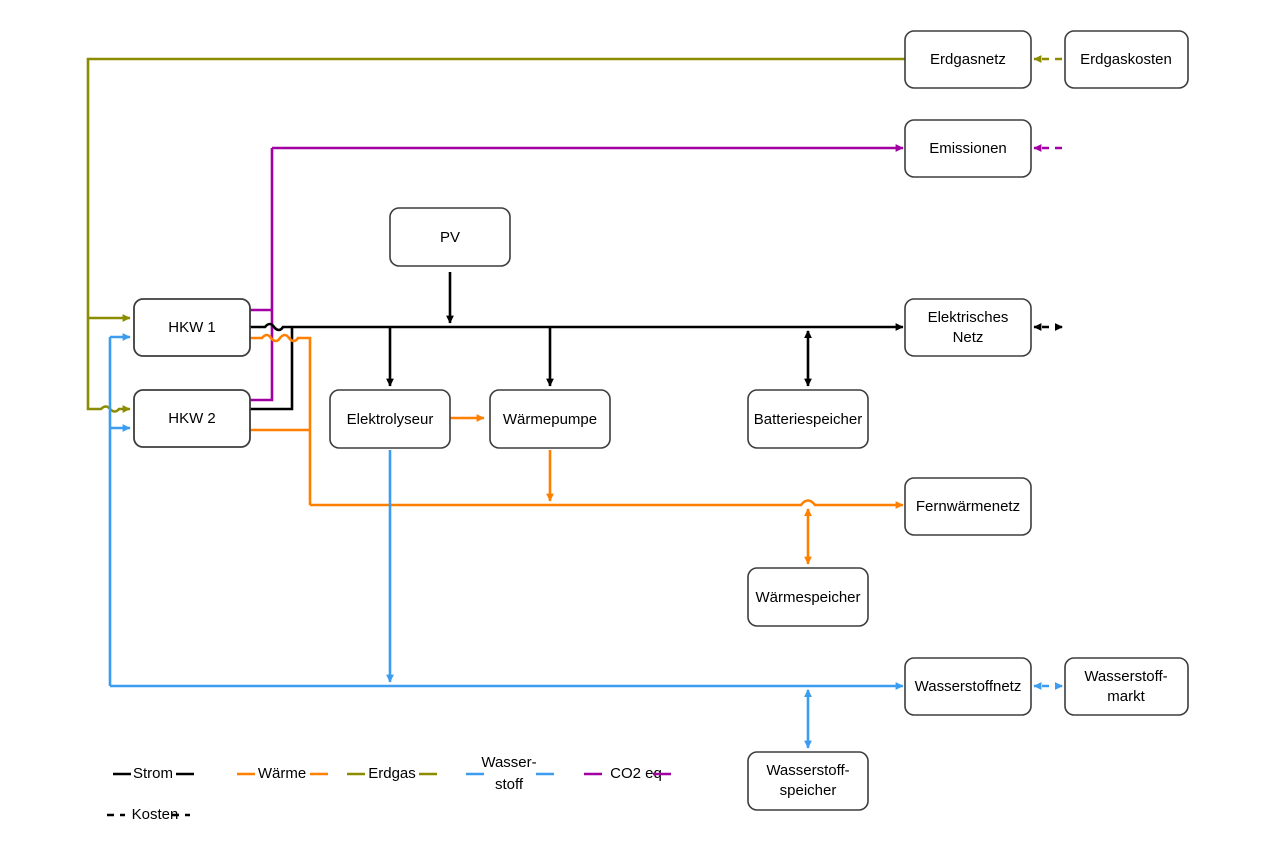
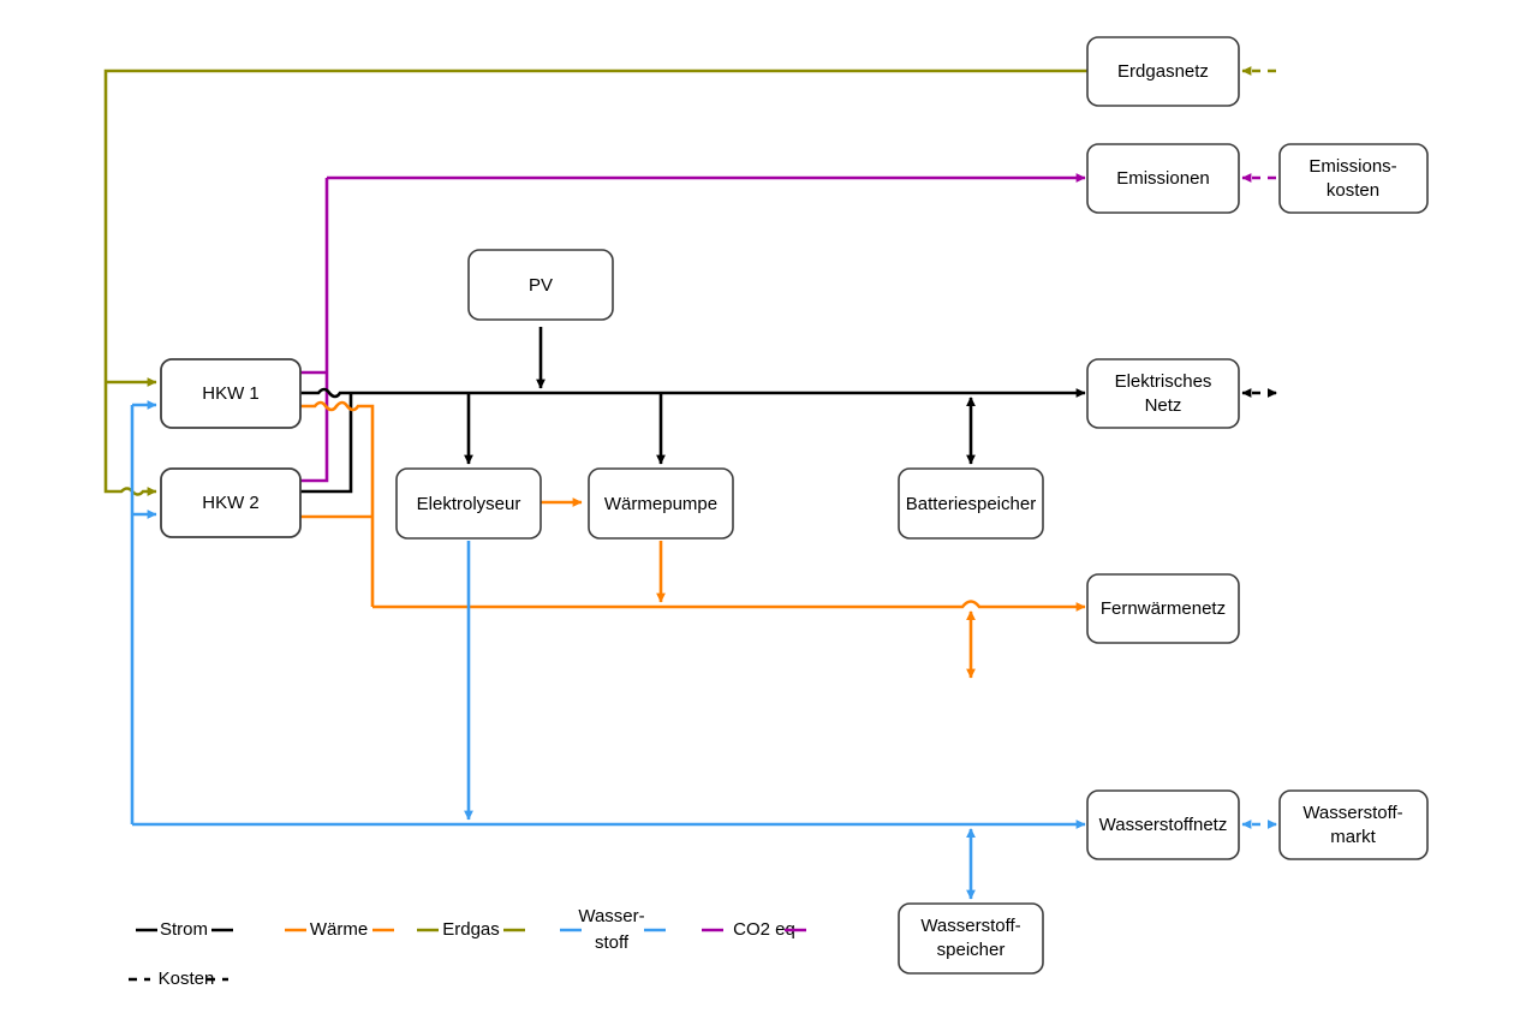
  Erdgasnetz
- Erdgaskosten
  Emissionen
+ Emissions-
+ kosten
  PV
  HKW 1
  HKW 2
  Elektrolyseur
  Wärmepumpe
  Batteriespeicher
  Elektrisches
  Netz
  Fernwärmenetz
- Wärmespeicher
  Wasserstoffnetz
  Wasserstoff-
  markt
  Wasserstoff-
  speicher
  Strom
  Wärme
  Erdgas
  Wasser-
  stoff
  CO2 e
  Koste
